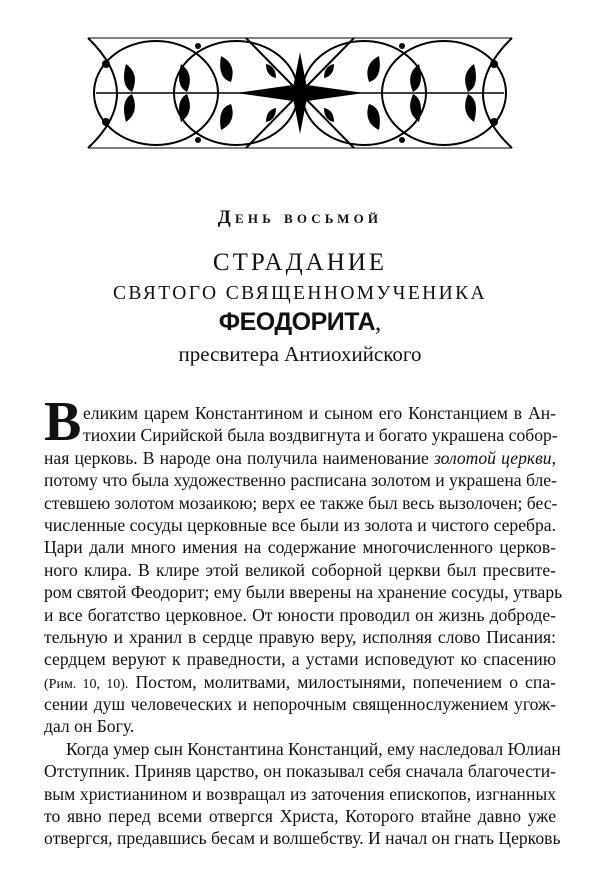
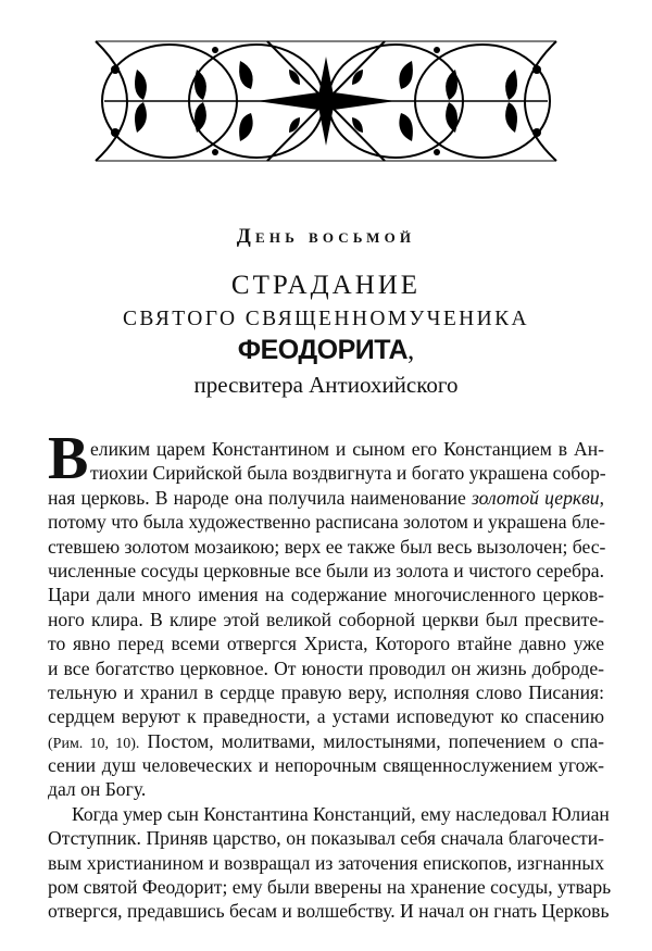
  День восьмой
  СТРАДАНИЕ
  СВЯТОГО СВЯЩЕННОМУЧЕНИКА
  ФЕОДОРИТА,
  пресвитера Антиохийского
  В
  еликим царем Константином и сыном его Констанцием в Ан-
  тиохии Сирийской была воздвигнута и богато украшена собор-
  ная церковь. В народе она получила наименование золотой церкви,
  потому что была художественно расписана золотом и украшена бле-
  стевшею золотом мозаикою; верх ее также был весь вызолочен; бес-
  численные сосуды церковные все были из золота и чистого серебра.
  Цари дали много имения на содержание многочисленного церков-
  ного клира. В клире этой великой соборной церкви был пресвите-
- ром святой Феодорит; ему были вверены на хранение сосуды, утварь
+ то явно перед всеми отвергся Христа, Которого втайне давно уже
  и все богатство церковное. От юности проводил он жизнь доброде-
  тельную и хранил в сердце правую веру, исполняя слово Писания:
  сердцем веруют к праведности, а устами исповедуют ко спасению
  (Рим. 10, 10). Постом, молитвами, милостынями, попечением о спа-
  сении душ человеческих и непорочным священнослужением угож-
  дал он Богу.
  Когда умер сын Константина Констанций, ему наследовал Юлиан
  Отступник. Приняв царство, он показывал себя сначала благочести-
  вым христианином и возвращал из заточения епископов, изгнанных
- то явно перед всеми отвергся Христа, Которого втайне давно уже
+ ром святой Феодорит; ему были вверены на хранение сосуды, утварь
  отвергся, предавшись бесам и волшебству. И начал он гнать Церковь
